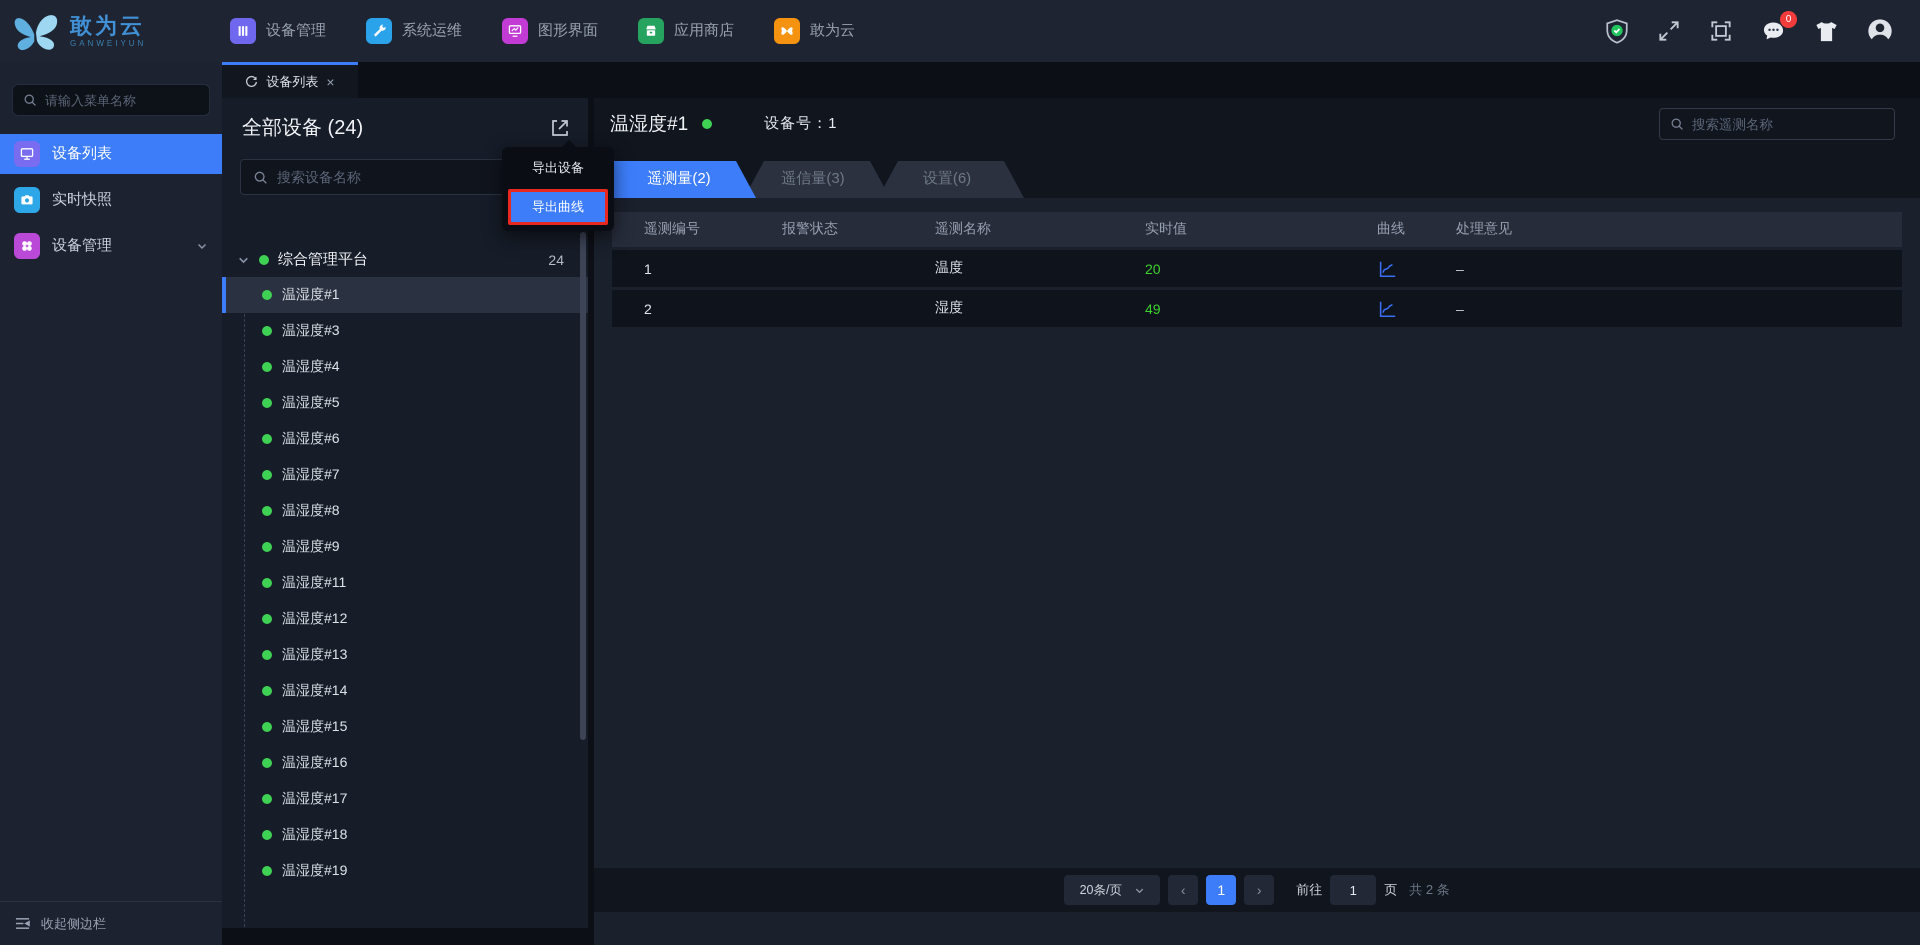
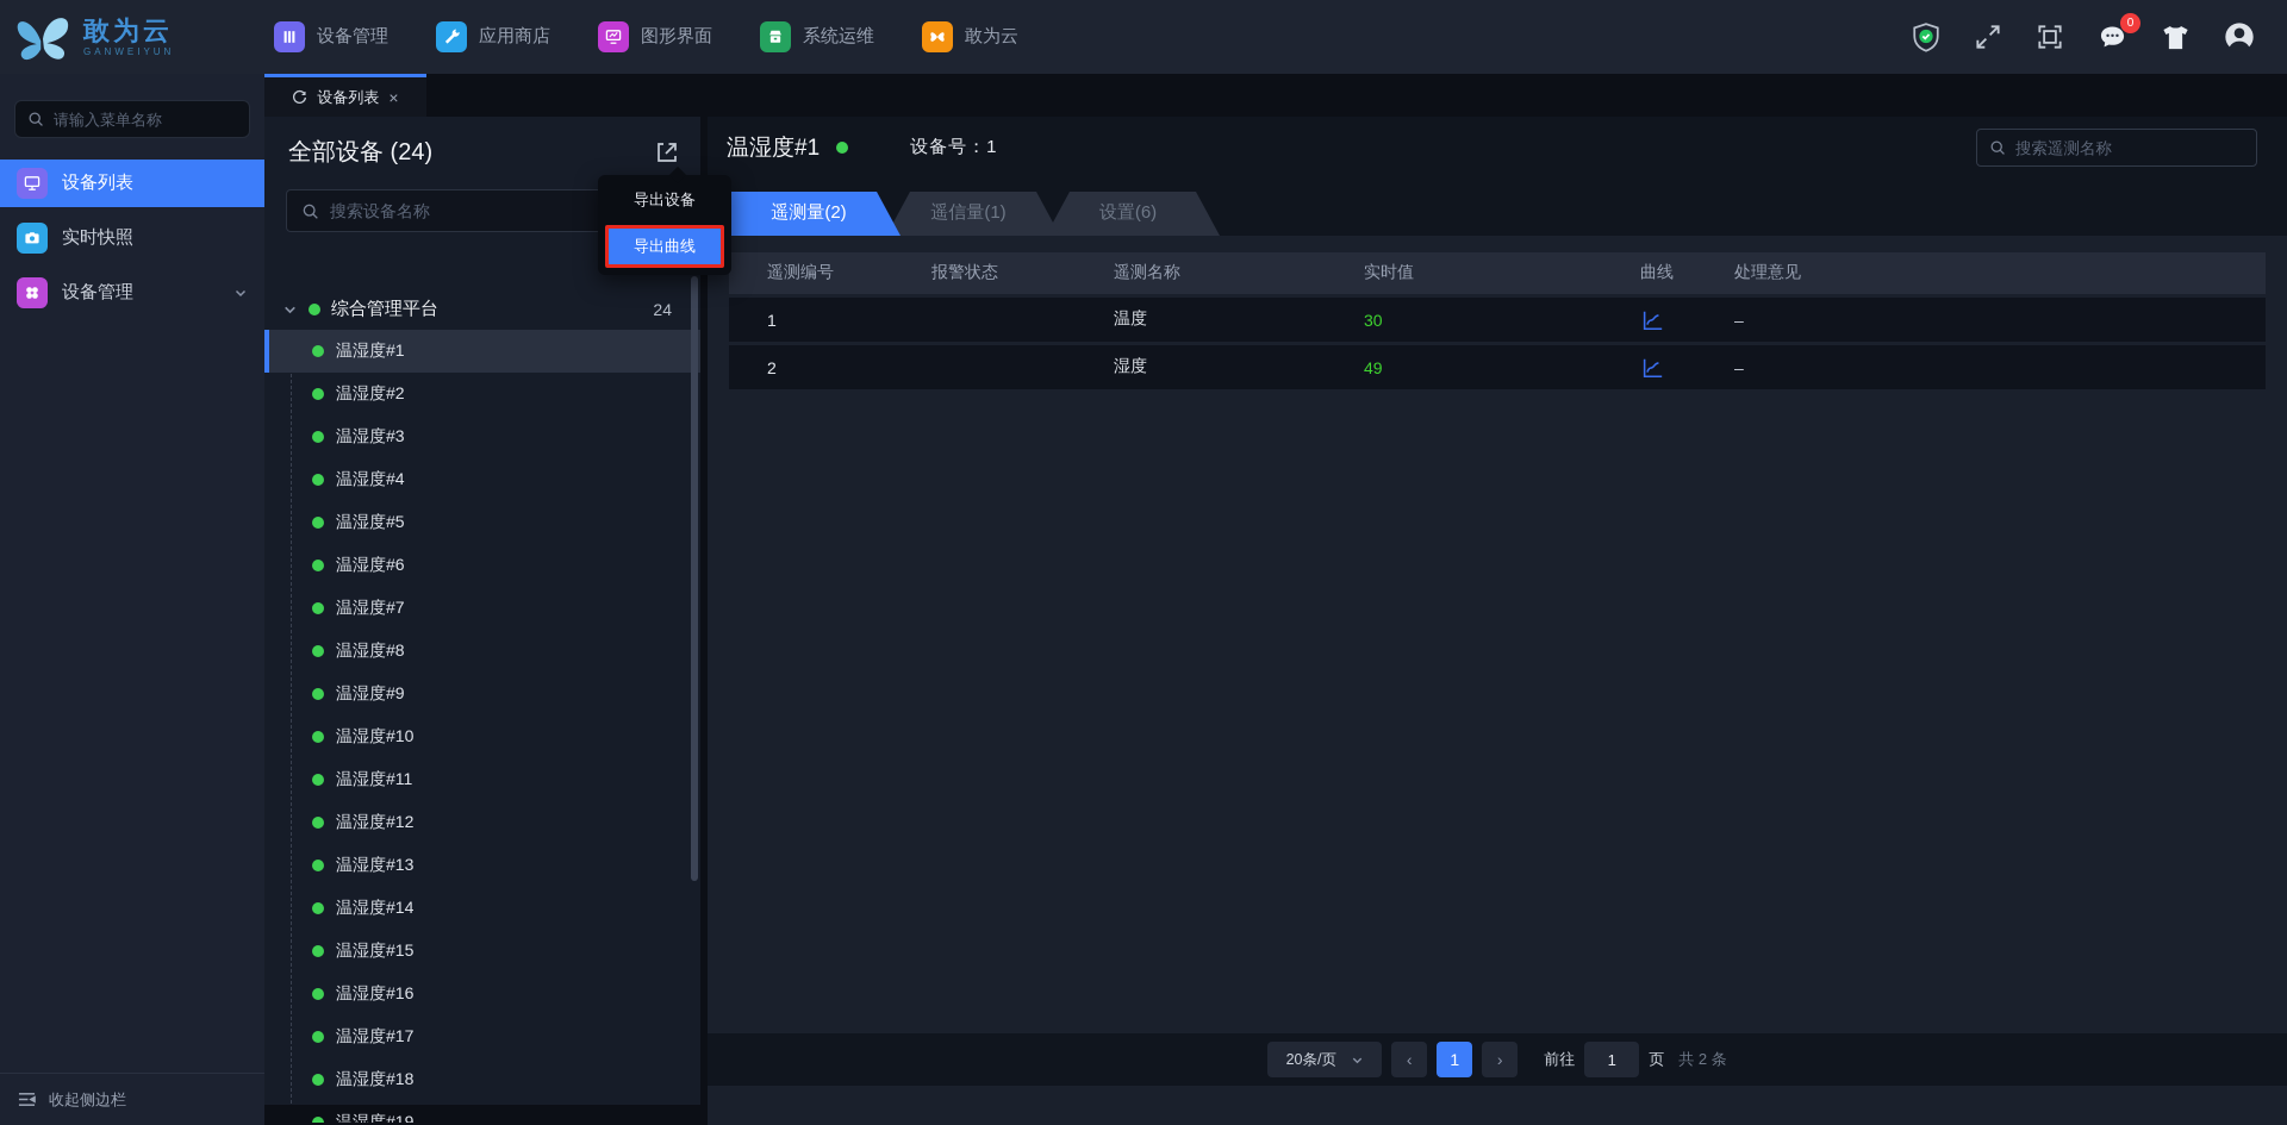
  敢为云
  GANWEIYUN
  设备管理
- 系统运维
+ 应用商店
  图形界面
- 应用商店
+ 系统运维
  敢为云
  0
  请输入菜单名称
  设备列表
  实时快照
  设备管理
  收起侧边栏
  设备列表
  ×
  全部设备 (24)
  搜索设备名称
  综合管理平台
  24
  温湿度#1
+ 温湿度#2
  温湿度#3
  温湿度#4
  温湿度#5
  温湿度#6
  温湿度#7
  温湿度#8
  温湿度#9
+ 温湿度#10
  温湿度#11
  温湿度#12
  温湿度#13
  温湿度#14
  温湿度#15
  温湿度#16
  温湿度#17
  温湿度#18
  温湿度#19
  温湿度#1
  设备号：1
  搜索遥测名称
  遥测量(2)
- 遥信量(3)
+ 遥信量(1)
  设置(6)
  遥测编号
  报警状态
  遥测名称
  实时值
  曲线
  处理意见
  1
  温度
- 20
+ 30
  –
  2
  湿度
  49
  –
  20条/页
  ‹
  1
  ›
  前往
  1
  页
  共 2 条
  导出设备
  导出曲线
